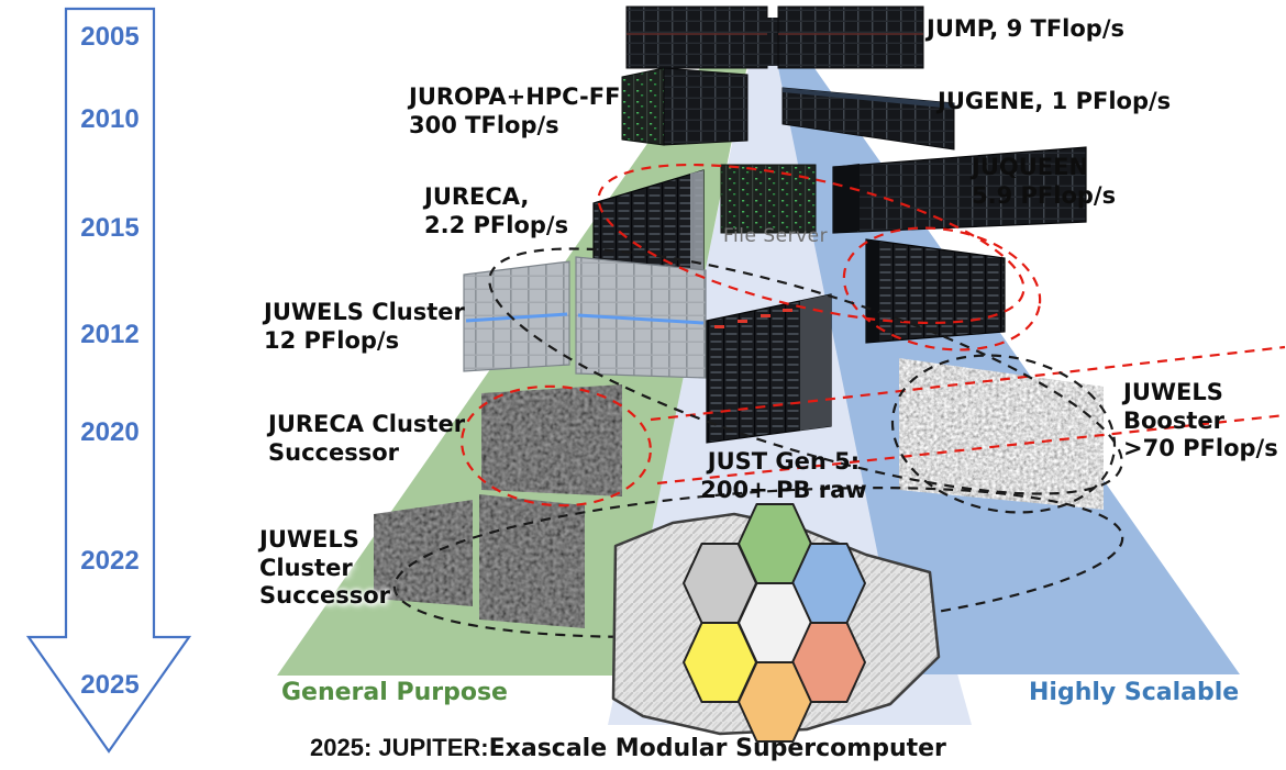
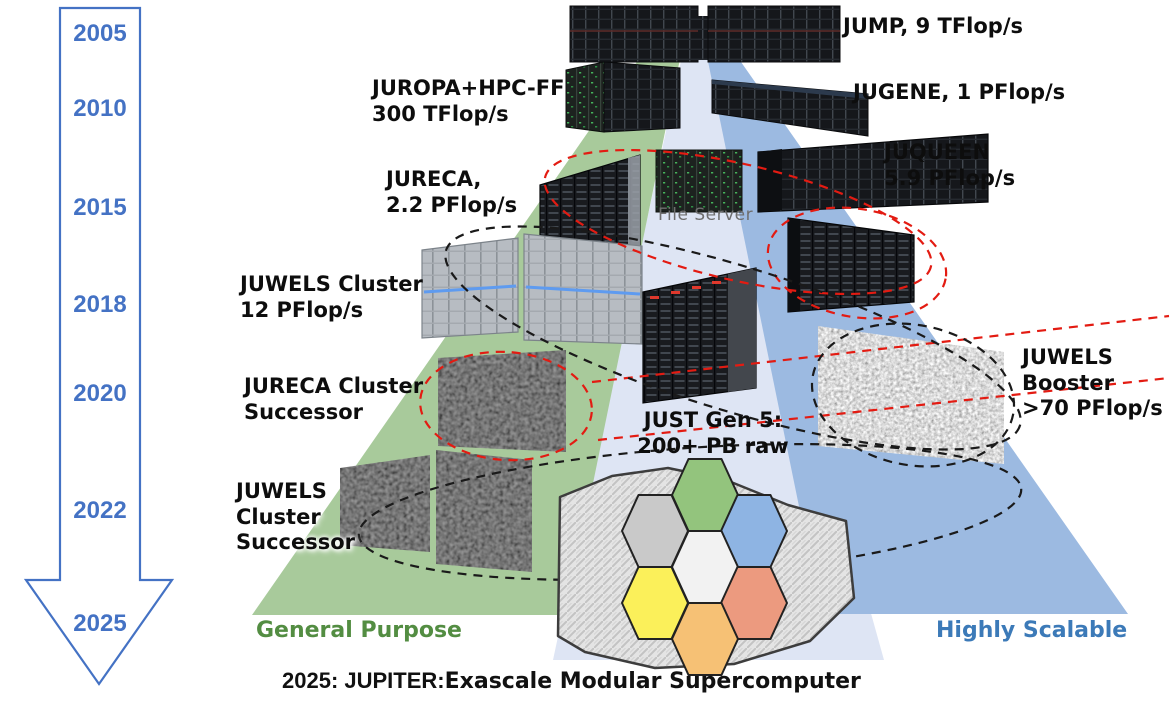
  2005
  2010
  2015
- 2012
+ 2018
  2020
  2022
  2025
  JUMP, 9 TFlop/s
  JUROPA+HPC-FF
  300 TFlop/s
  JUGENE, 1 PFlop/s
  JUQUEEN
  5.9 PFlop/s
  JURECA,
  2.2 PFlop/s
  File Server
  JUWELS Cluster
  12 PFlop/s
  JUWELS
  Booster
  >70 PFlop/s
  JURECA Cluster
  Successor
  JUST Gen 5:
  200+ PB raw
  JUWELS
  Cluster
  Successor
  General Purpose
  Highly Scalable
  2025: JUPITER:Exascale Modular Supercomputer
